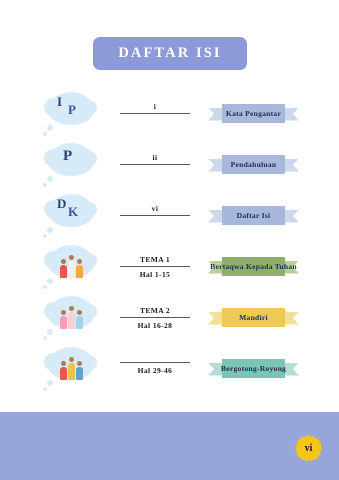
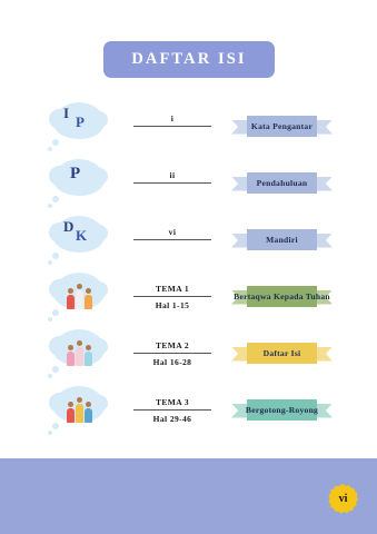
  DAFTAR ISI
  I
  P
  i
  Kata Pengantar
  P
  ii
  Pendahuluan
  D
  K
  vi
- Daftar Isi
+ Mandiri
  TEMA 1
  Hal 1-15
  Bertaqwa Kepada Tuhan
  TEMA 2
  Hal 16-28
- Mandiri
+ Daftar Isi
+ TEMA 3
  Hal 29-46
  Bergotong-Royong
  vi
